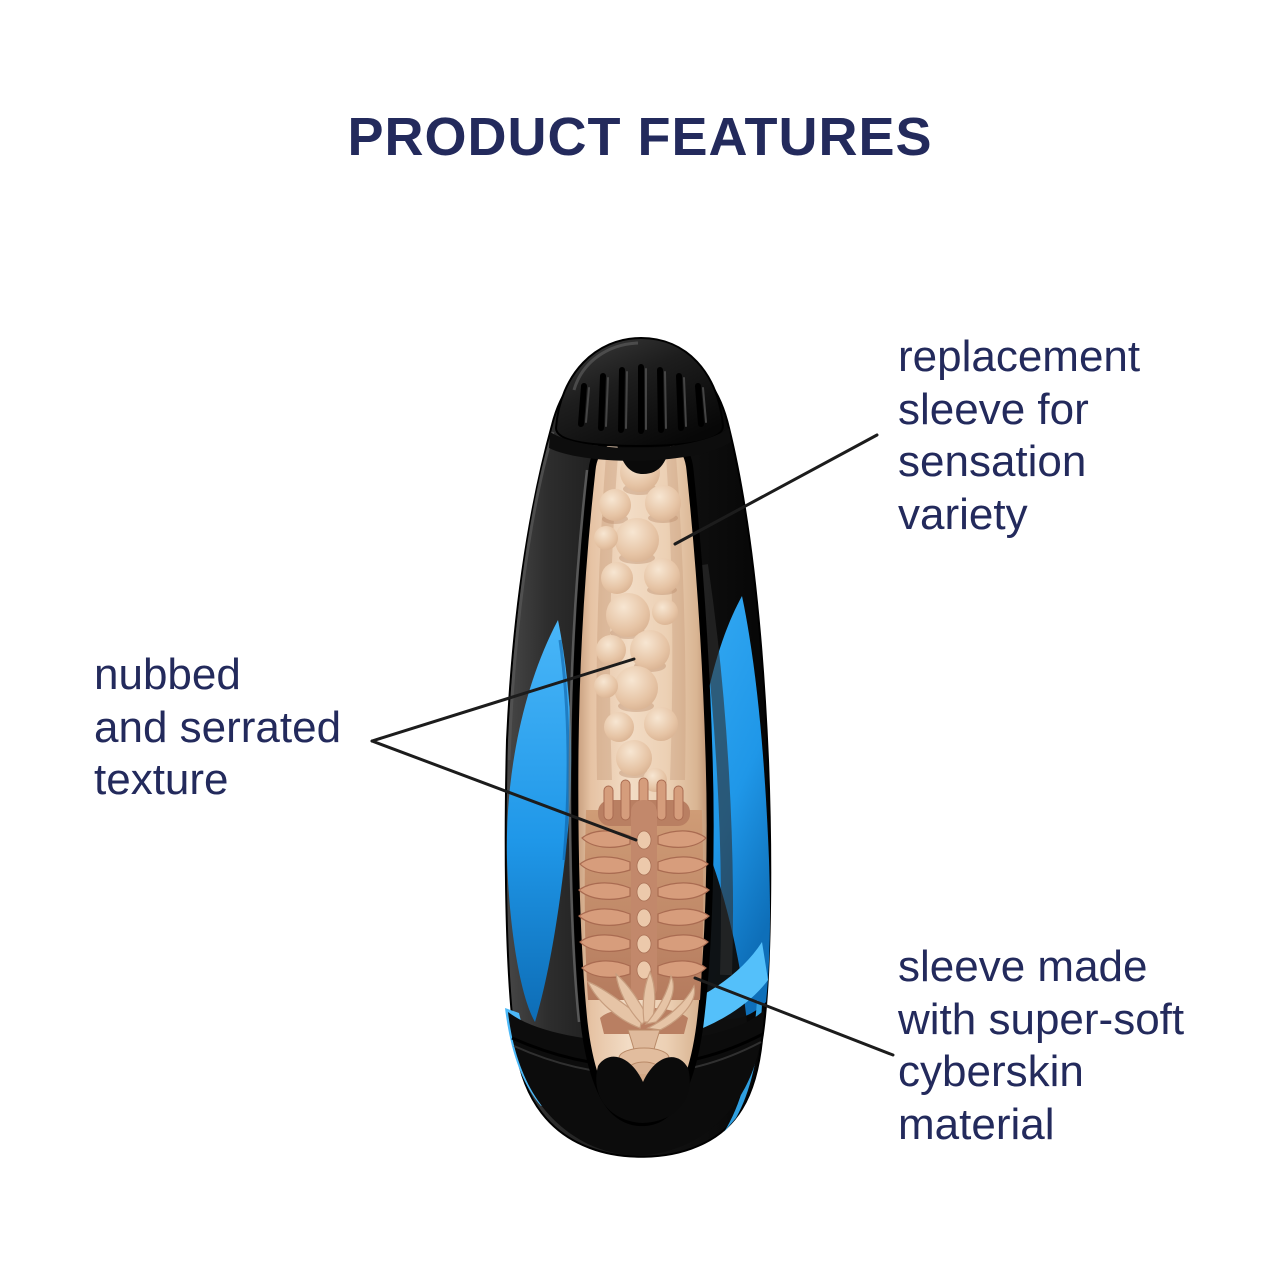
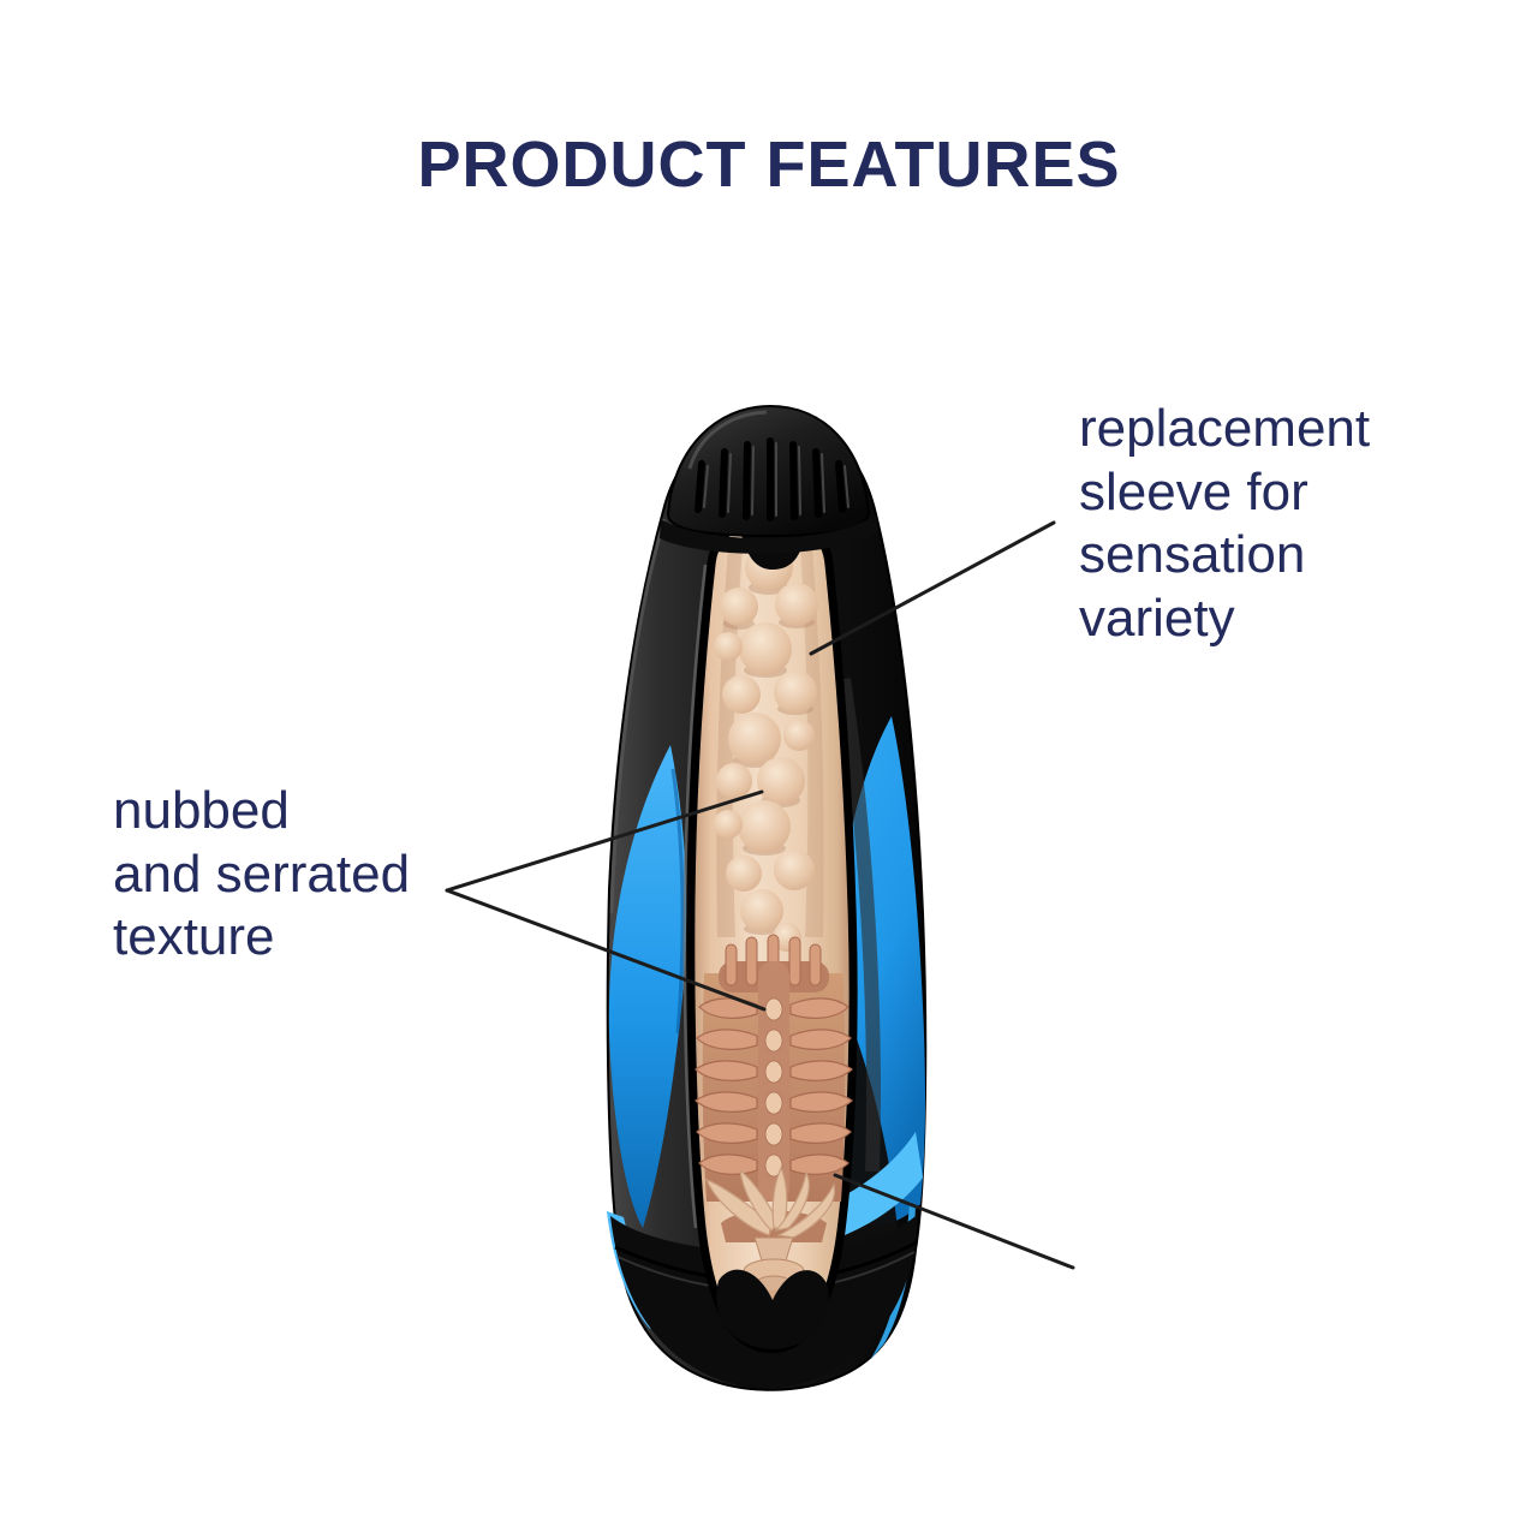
  PRODUCT FEATURES
  replacement
  sleeve for
  sensation
  variety
  nubbed
  and serrated
  texture
- sleeve made
- with super-soft
- cyberskin
- material
